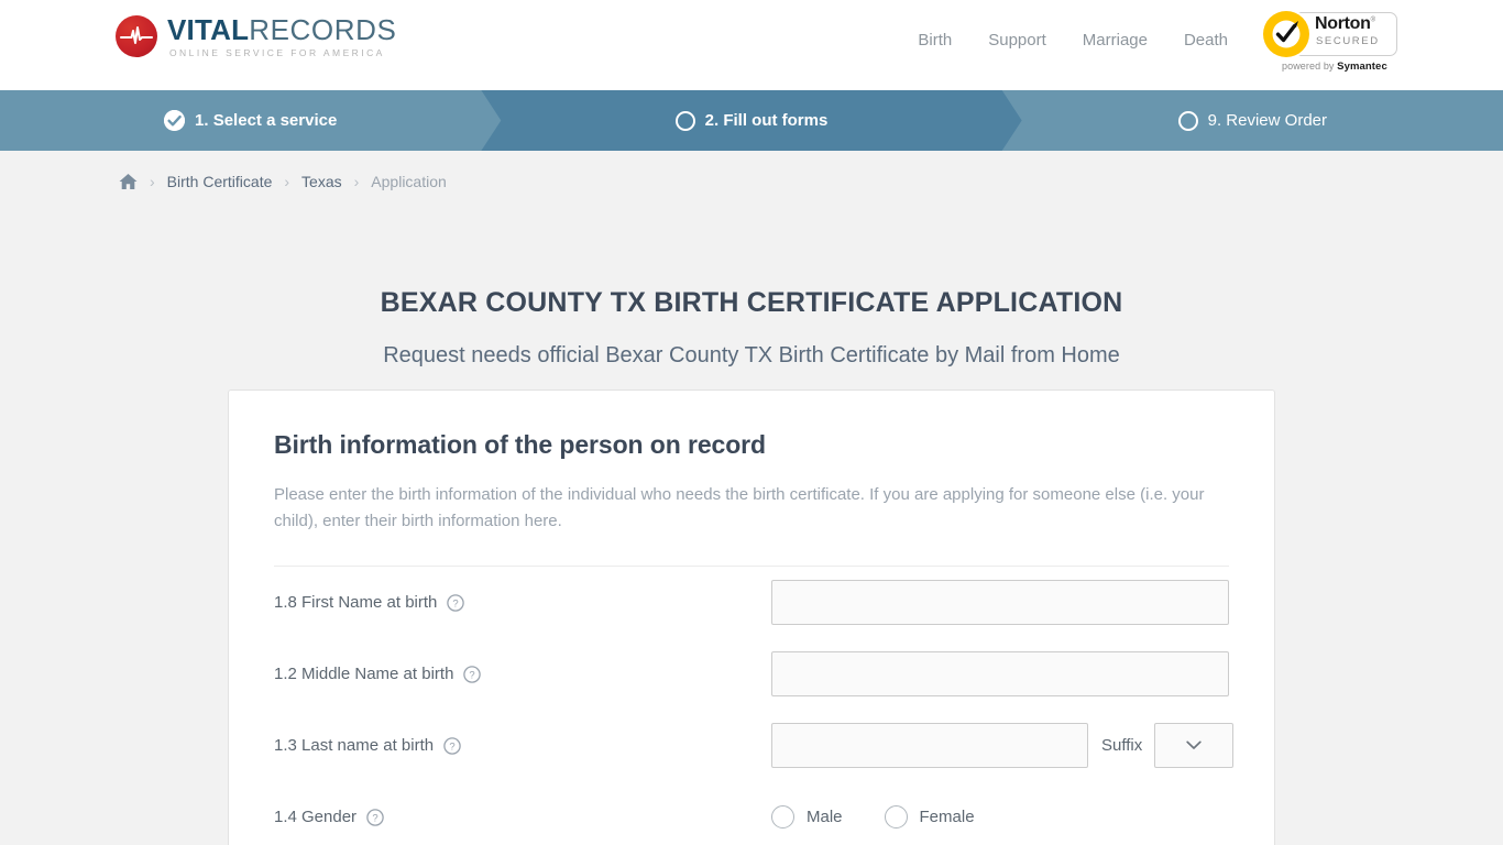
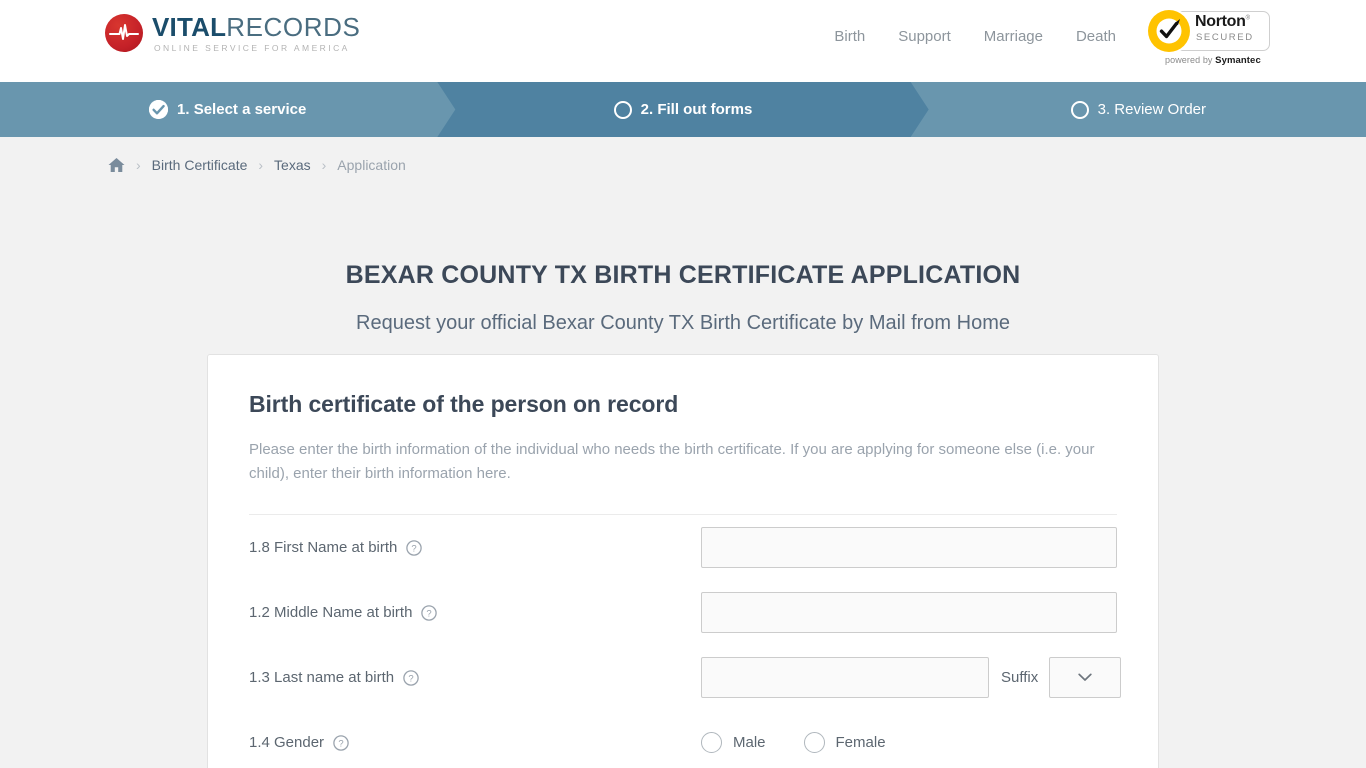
  VITALRECORDS
  ONLINE SERVICE FOR AMERICA
  Birth
  Support
  Marriage
  Death
  Norton
  SECURED
  powered by Symantec
  1. Select a service
  2. Fill out forms
- 9. Review Order
+ 3. Review Order
  ›
  Birth Certificate
  ›
  Texas
  ›
  Application
  BEXAR COUNTY TX BIRTH CERTIFICATE APPLICATION
- Request needs official Bexar County TX Birth Certificate by Mail from Home
+ Request your official Bexar County TX Birth Certificate by Mail from Home
- Birth information of the person on record
+ Birth certificate of the person on record
  Please enter the birth information of the individual who needs the birth certificate. If you are applying for someone else (i.e. your child), enter their birth information here.
  1.8 First Name at birth
  ?
  1.2 Middle Name at birth
  ?
  1.3 Last name at birth
  ?
  Suffix
  1.4 Gender
  ?
  Male
  Female
